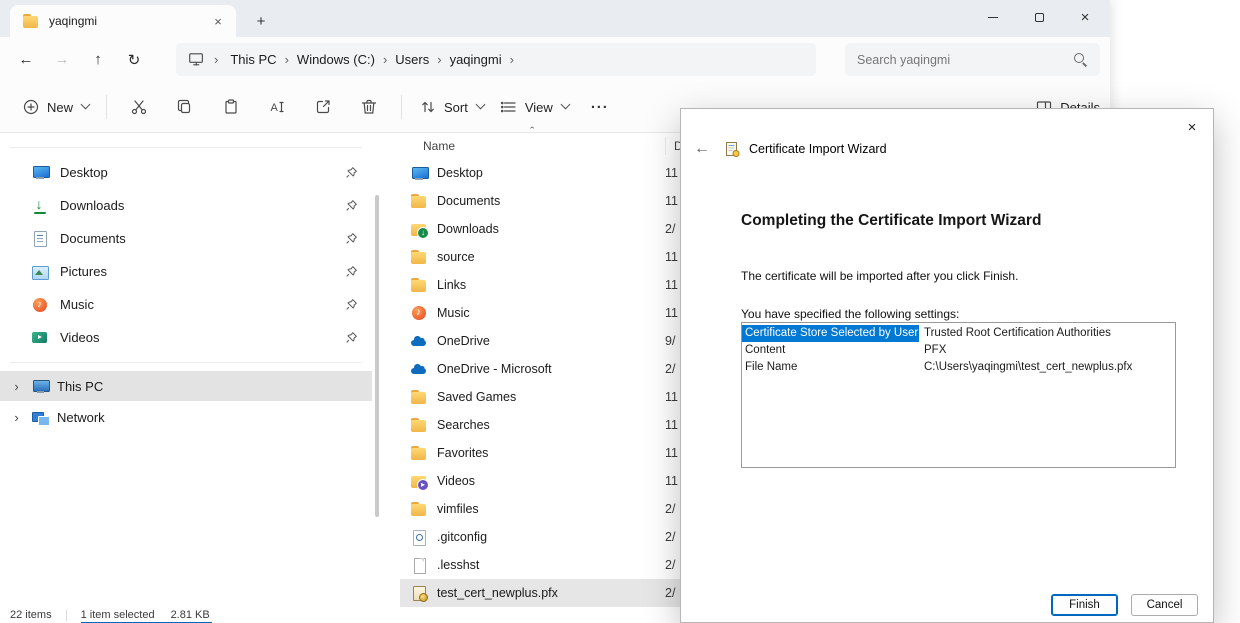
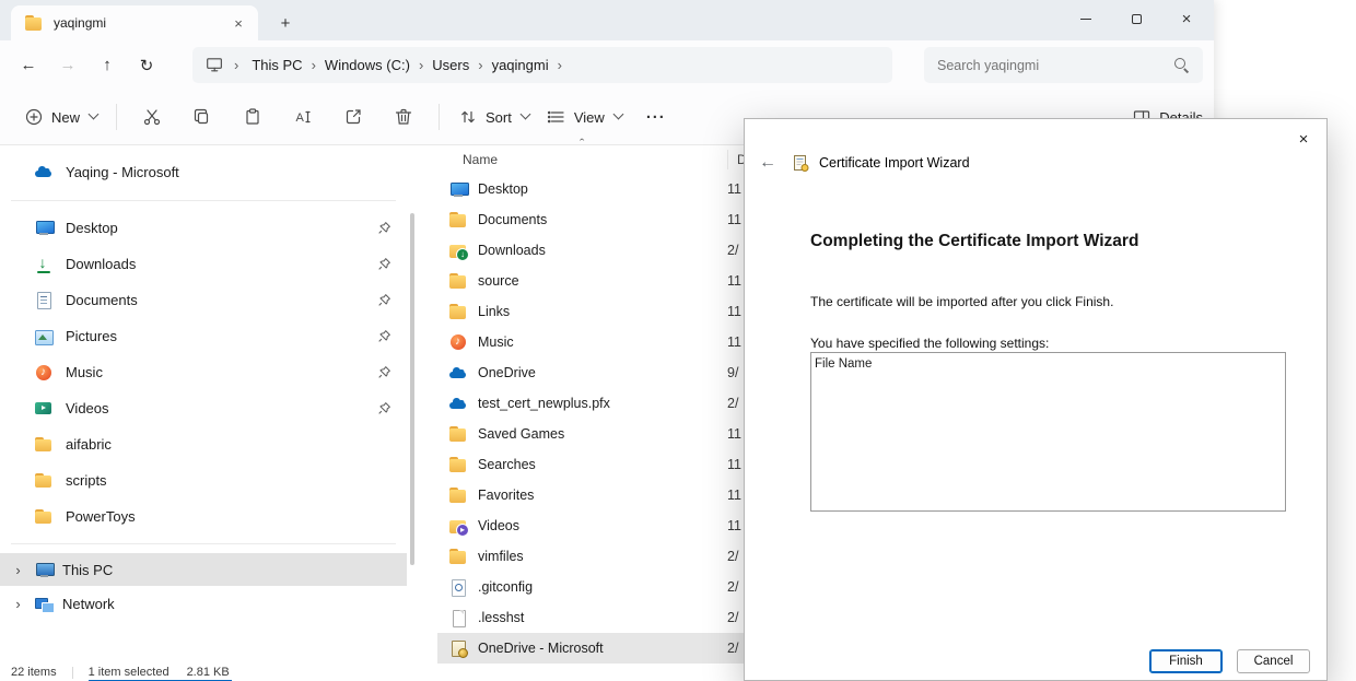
  yaqingmi
  ×
  +
  ×
  ←
  →
  ↑
  ↻
  ›
  This PC
  ›
  Windows (C:)
  ›
  Users
  ›
  yaqingmi
  ›
  Search yaqingmi
  New
  A
  Sort
  View
  ···
  Details
+ Yaqing - Microsoft
  Desktop
  Downloads
  Documents
  Pictures
  Music
  Videos
+ aifabric
+ scripts
+ PowerToys
  ›
  This PC
  ›
  Network
  ˆ
  Name
  Desktop
  11
  Documents
  11
  Downloads
  2/
  source
  11
  Links
  11
  Music
  11
  OneDrive
  9/
- OneDrive - Microsoft
+ test_cert_newplus.pfx
  2/
  Saved Games
  11
  Searches
  11
  Favorites
  11
  Videos
  11
  vimfiles
  2/
  .gitconfig
  2/
  .lesshst
  2/
- test_cert_newplus.pfx
+ OneDrive - Microsoft
  2/
  22 items
  1 item selected
  2.81 KB
  ×
  ←
  Certificate Import Wizard
  Completing the Certificate Import Wizard
  The certificate will be imported after you click Finish.
  You have specified the following settings:
- Certificate Store Selected by User
- Trusted Root Certification Authorities
- Content
- PFX
  File Name
- C:\Users\yaqingmi\test_cert_newplus.pfx
  Finish
  Cancel
